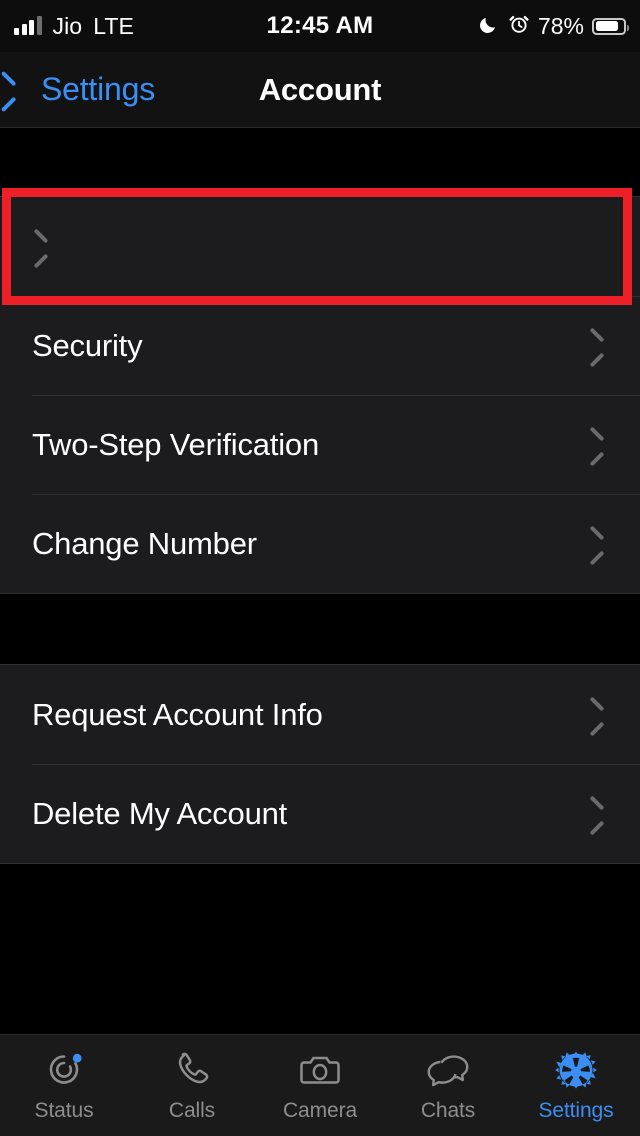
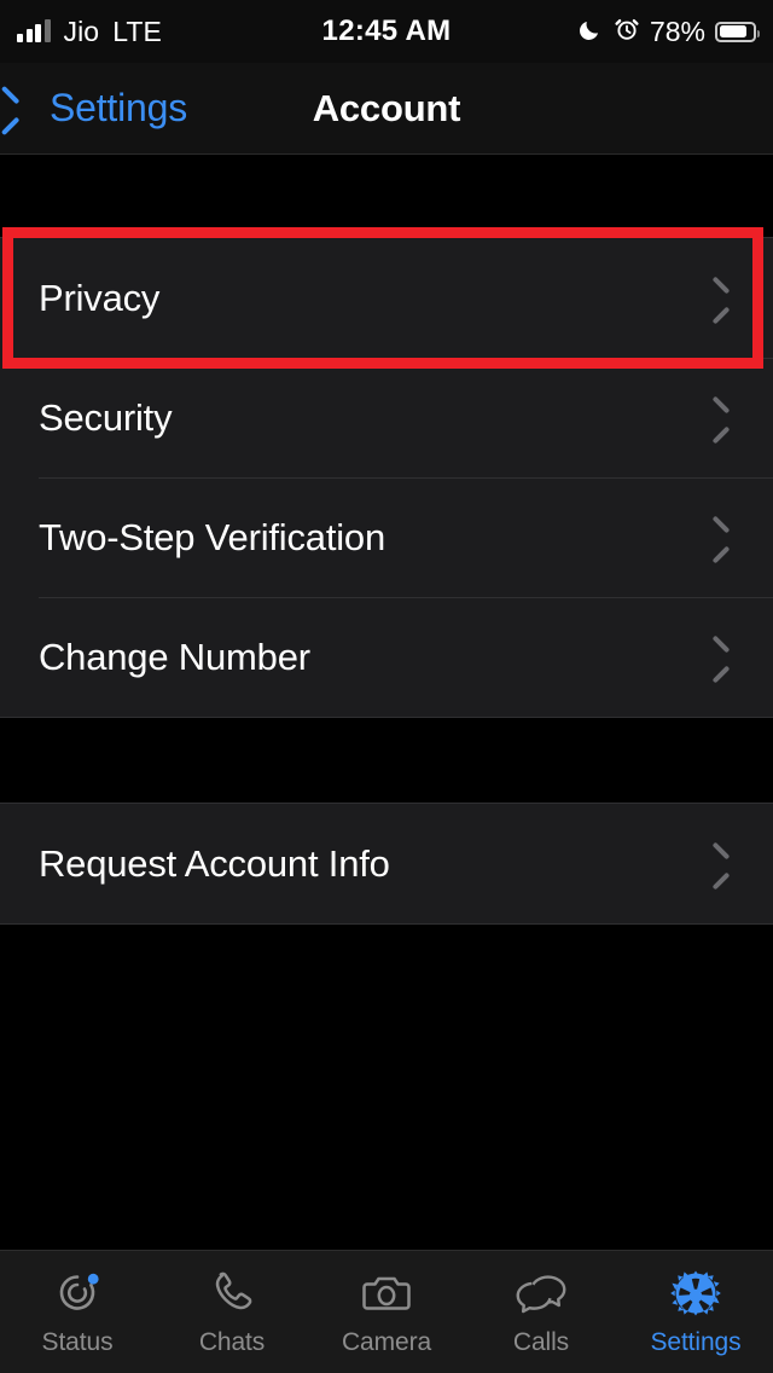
  Jio
  LTE
  12:45 AM
  78%
  Settings
  Account
+ Privacy
  Security
  Two-Step Verification
  Change Number
  Request Account Info
- Delete My Account
  Status
- Calls
+ Chats
  Camera
- Chats
+ Calls
  Settings
